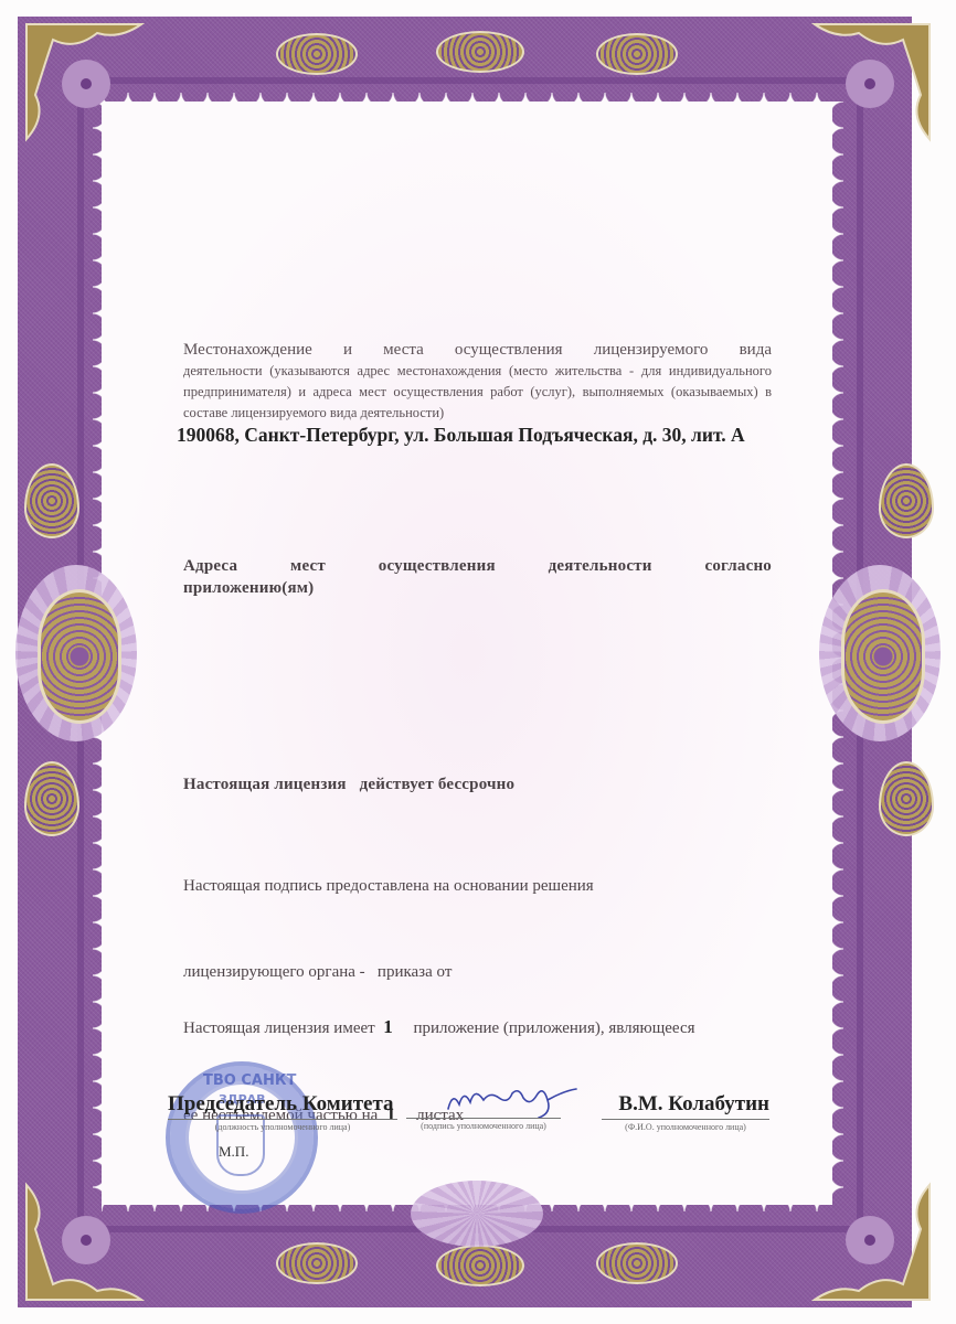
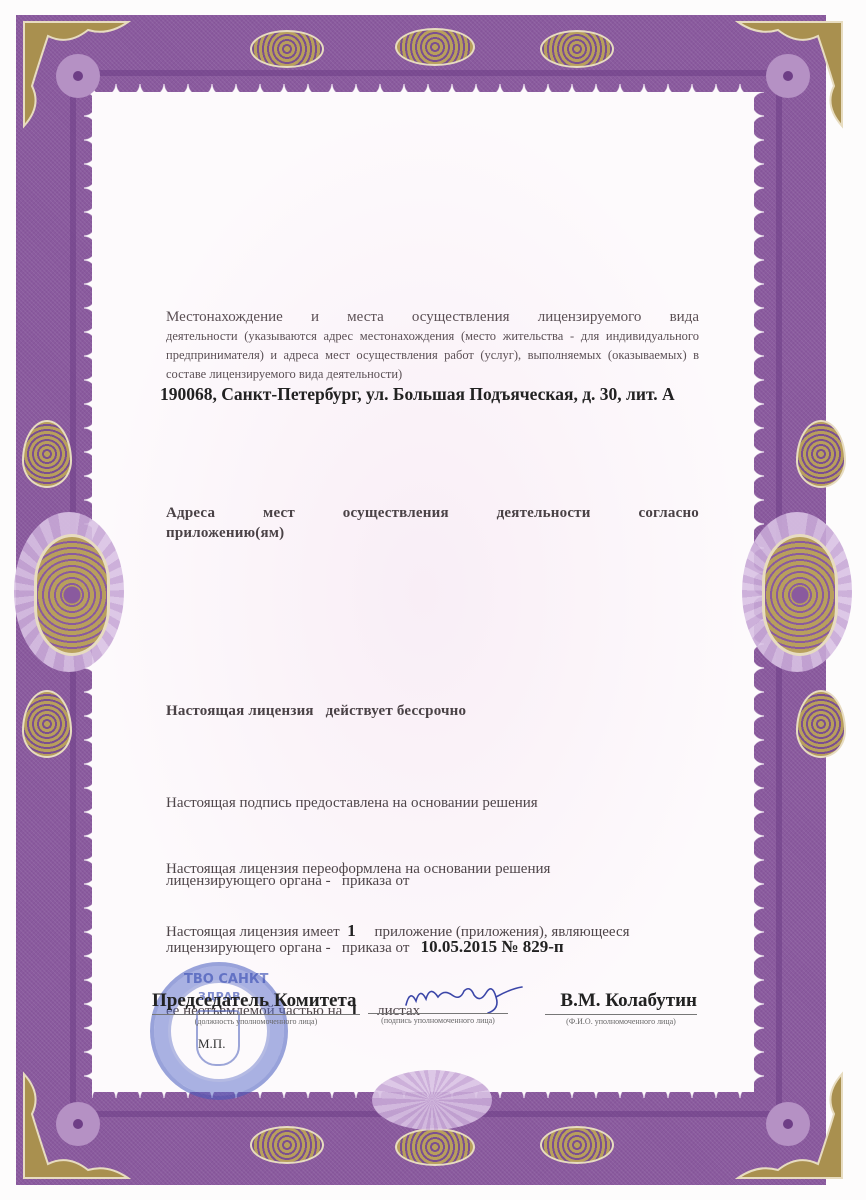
  Местонахождение и места осуществления лицензируемого вида
  деятельности (указываются адрес местонахождения (место жительства - для индивидуального предпринимателя) и адреса мест осуществления работ (услуг), выполняемых (оказываемых) в составе лицензируемого вида деятельности)
  190068, Санкт-Петербург, ул. Большая Подъяческая, д. 30, лит. А
  Адреса мест осуществления деятельности согласно
  приложению(ям)
  Настоящая лицензия действует бессрочно
  Настоящая подпись предоставлена на основании решения
  лицензирующего органа - приказа от
+ Настоящая лицензия переоформлена на основании решения
+ лицензирующего органа - приказа от 10.05.2015 № 829-п
  Настоящая лицензия имеет 1 приложение (приложения), являющееся
  ее неотъемлемой частью на 1 листах
  ТВО САНКТ
  ЗДРАВ
  М.П.
  Председатель Комитета
  (должность уполномоченного лица)
  (подпись уполномоченного лица)
  В.М. Колабутин
  (Ф.И.О. уполномоченного лица)
